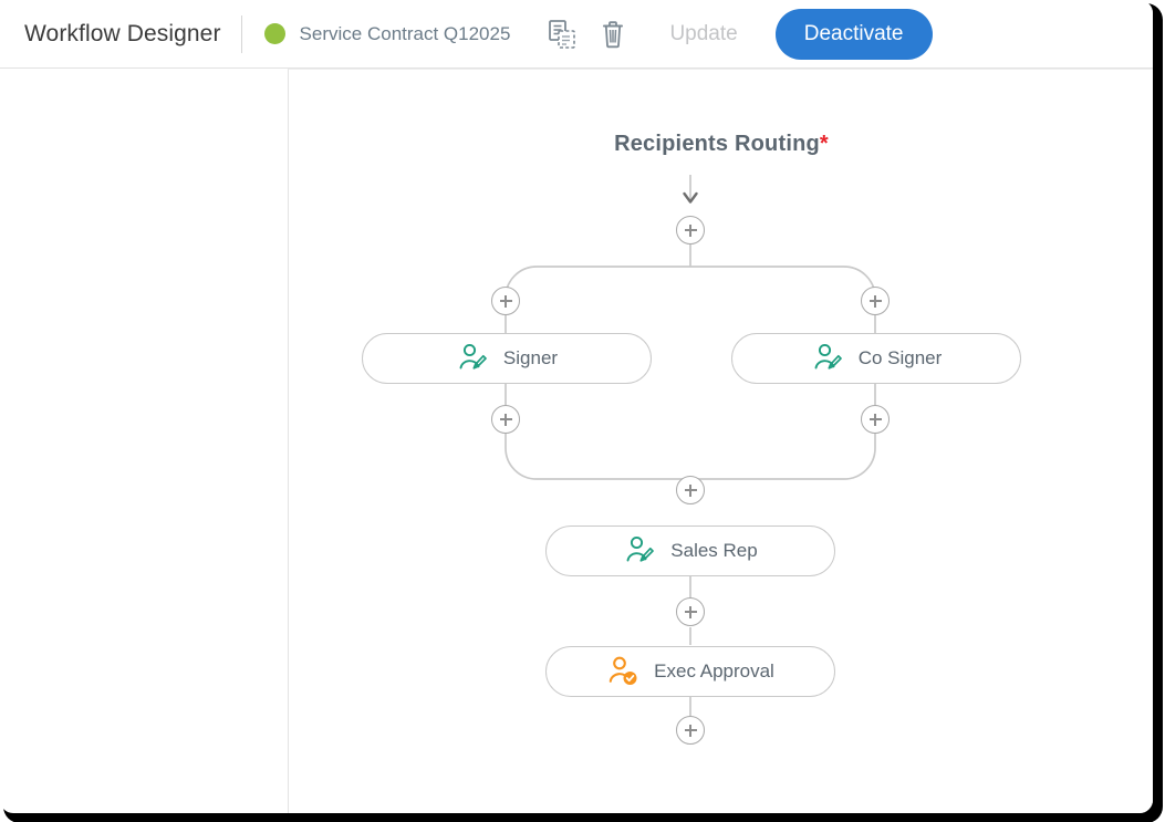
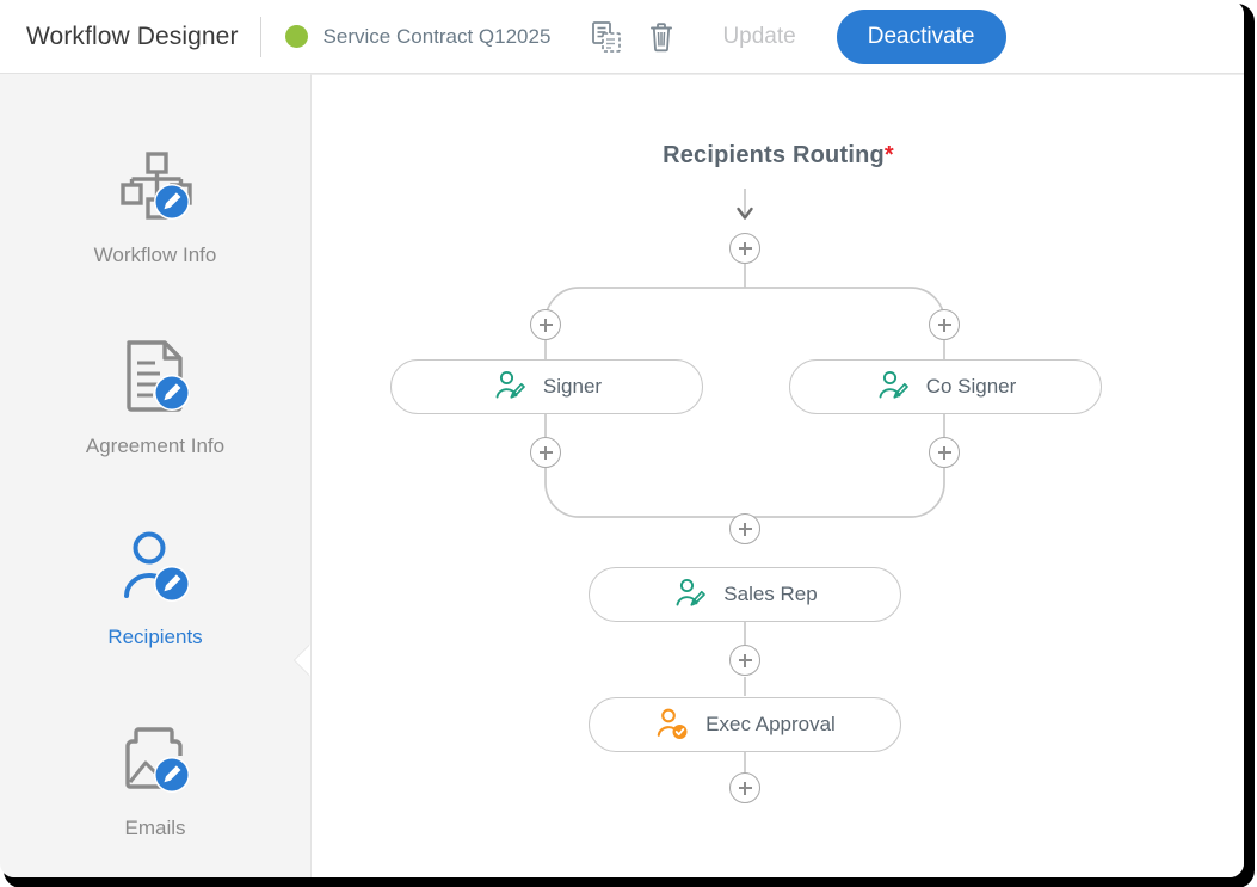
  Workflow Designer
  Service Contract Q12025
  Update
  Deactivate
+ Workflow Info
+ Agreement Info
+ Recipients
+ Emails
  Recipients Routing*
  Signer
  Co Signer
  Sales Rep
  Exec Approval
